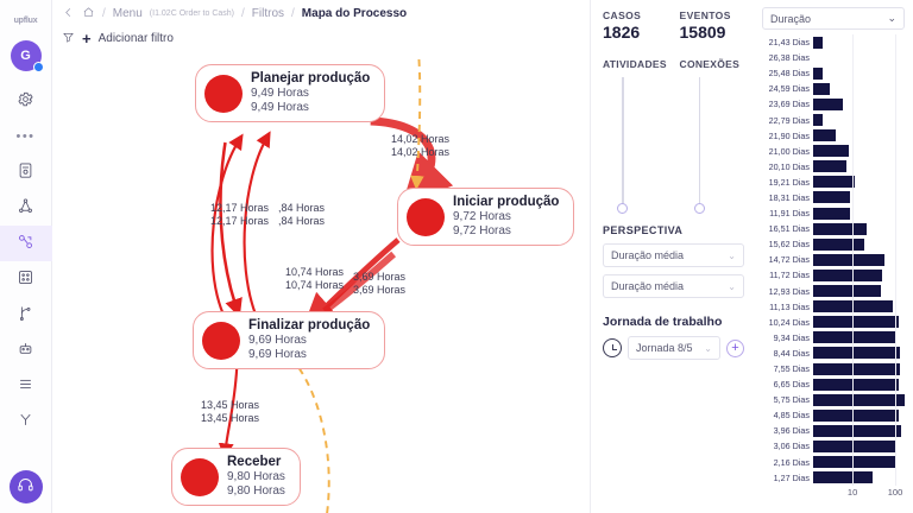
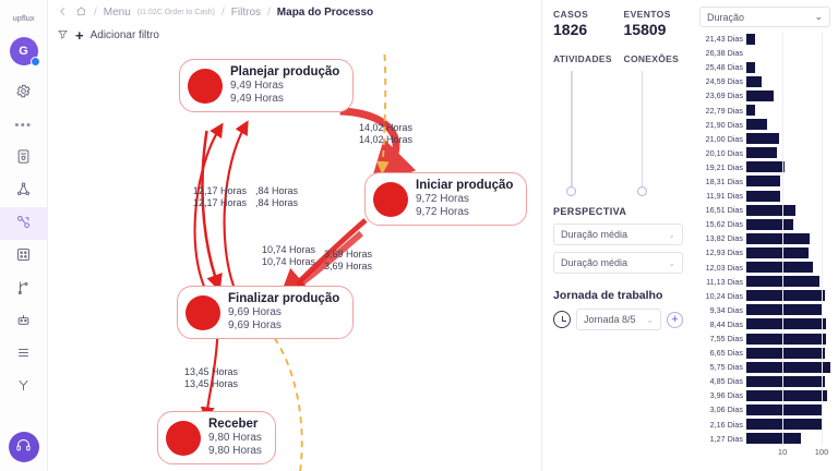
  G
  •••
  /
  Menu
  /
  Filtros
  /
  Mapa do Processo
  +
  Adicionar filtro
  Planejar produção
  9,49 Horas
  9,49 Horas
  Iniciar produção
  9,72 Horas
  9,72 Horas
  Finalizar produção
  9,69 Horas
  9,69 Horas
  Receber
  9,80 Horas
  9,80 Horas
  14,02 Horas
  14,02 Horas
  12,17 Horas
  12,17 Horas
  ,84 Horas
  ,84 Horas
  10,74 Horas
  10,74 Horas
  3,69 Horas
  3,69 Horas
  13,45 Horas
  13,45 Horas
  CASOS
  1826
  EVENTOS
  15809
  ATIVIDADES
  CONEXÕES
  PERSPECTIVA
  Duração média
  ⌄
  Duração média
  ⌄
  Jornada de trabalho
  Jornada 8/5
  ⌄
  +
  Duração
  ⌄
  21,43 Dias
  26,38 Dias
  25,48 Dias
  24,59 Dias
  23,69 Dias
  22,79 Dias
  21,90 Dias
  21,00 Dias
  20,10 Dias
  19,21 Dias
  18,31 Dias
  11,91 Dias
  16,51 Dias
  15,62 Dias
- 14,72 Dias
- 11,72 Dias
+ 13,82 Dias
  12,93 Dias
+ 12,03 Dias
  11,13 Dias
  10,24 Dias
  9,34 Dias
  8,44 Dias
  7,55 Dias
  6,65 Dias
  5,75 Dias
  4,85 Dias
  3,96 Dias
  3,06 Dias
  2,16 Dias
  1,27 Dias
  10
  100
